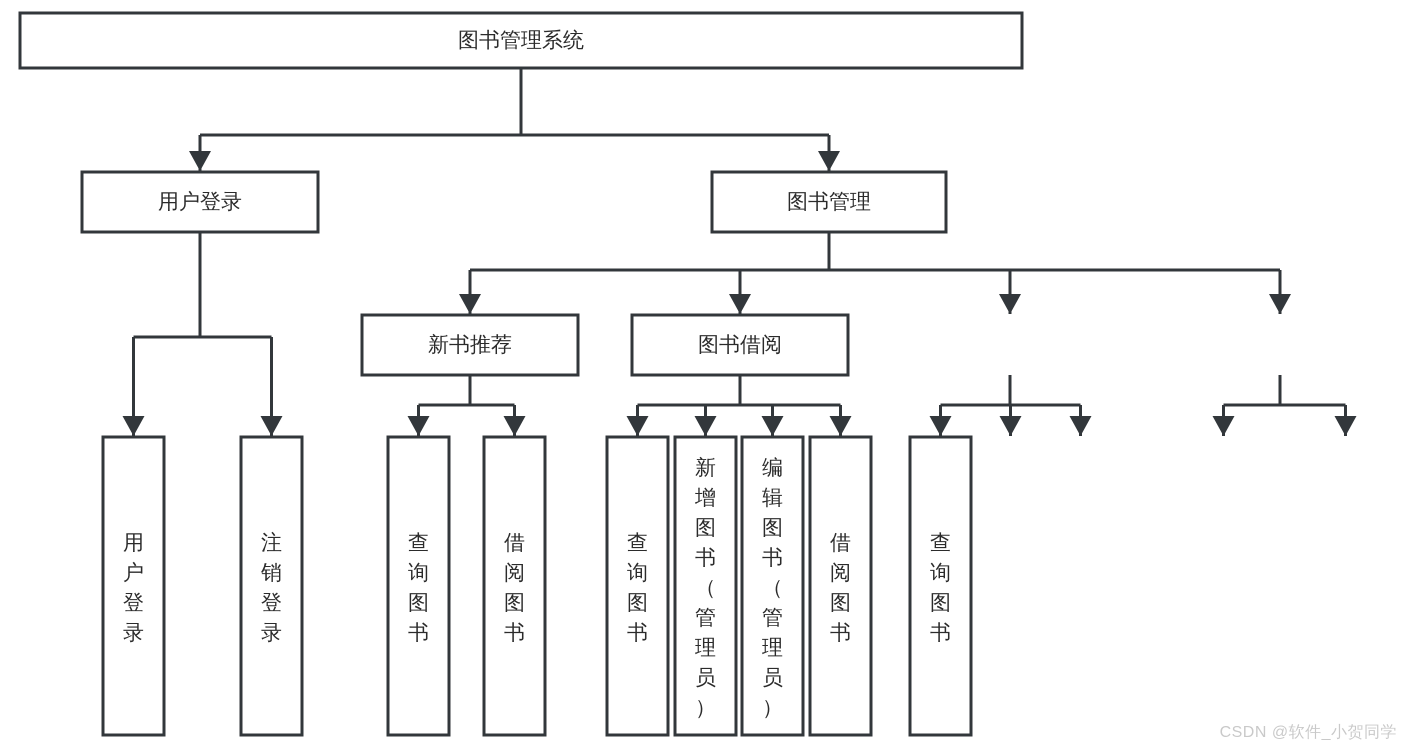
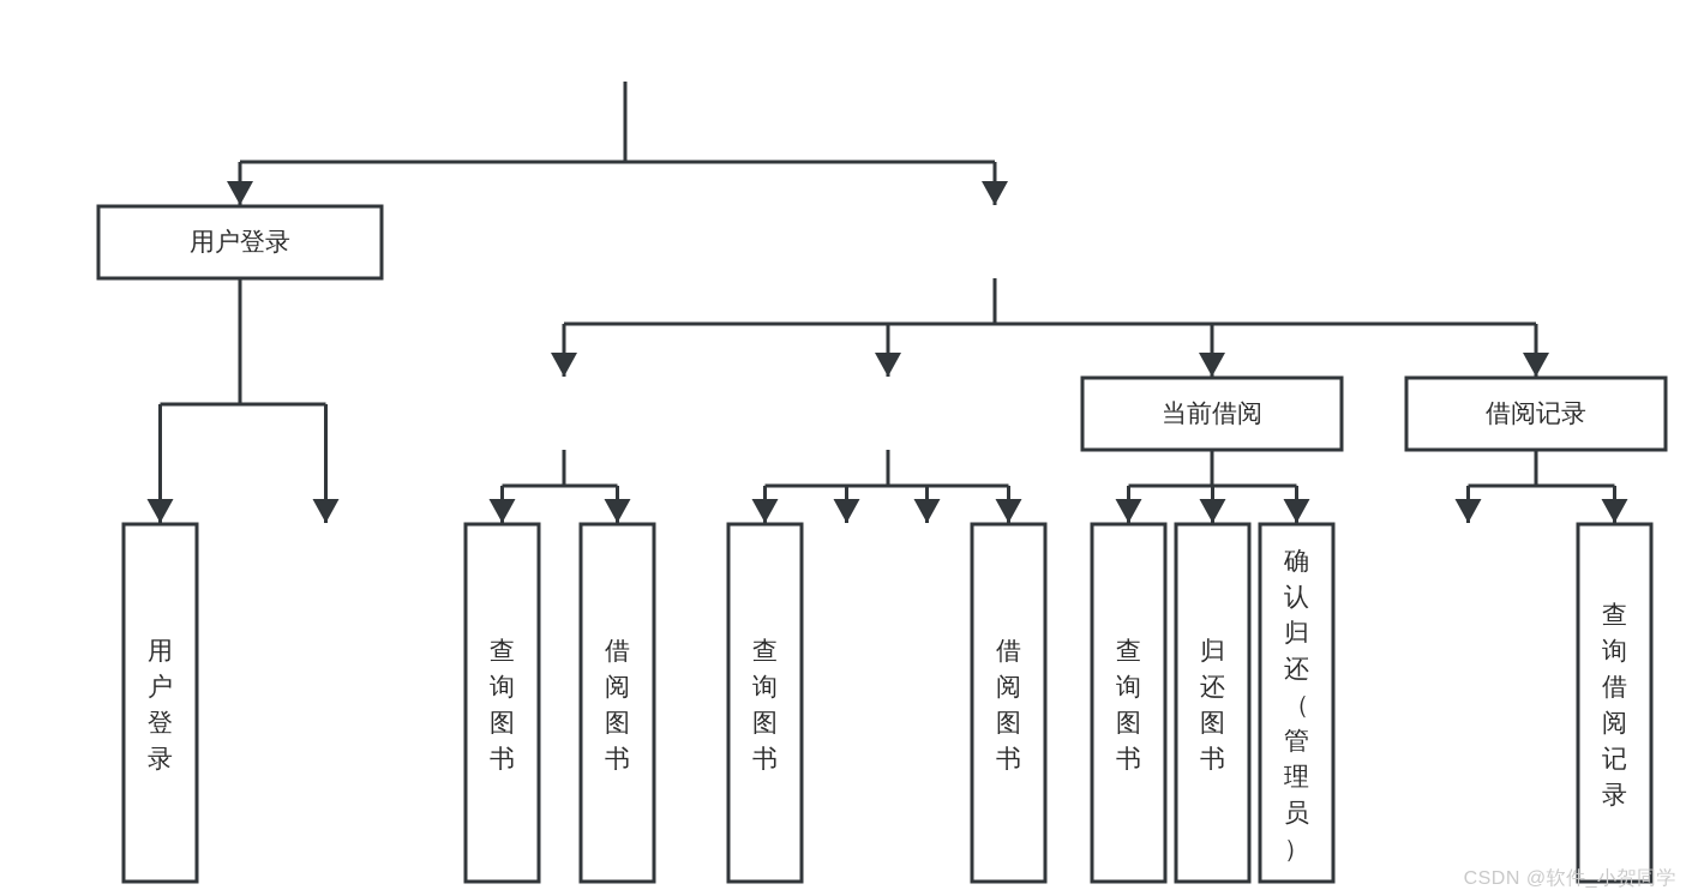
- 图书管理系统
  用户登录
  用户登录
- 注销登录
- 图书管理
- 新书推荐
  查询图书
  借阅图书
- 图书借阅
  查询图书
- 新增图书（管理员）
- 编辑图书（管理员）
  借阅图书
+ 当前借阅
  查询图书
+ 归还图书
+ 确认归还（管理员）
+ 借阅记录
+ 查询借阅记录
  CSDN @软件_小贺同学
